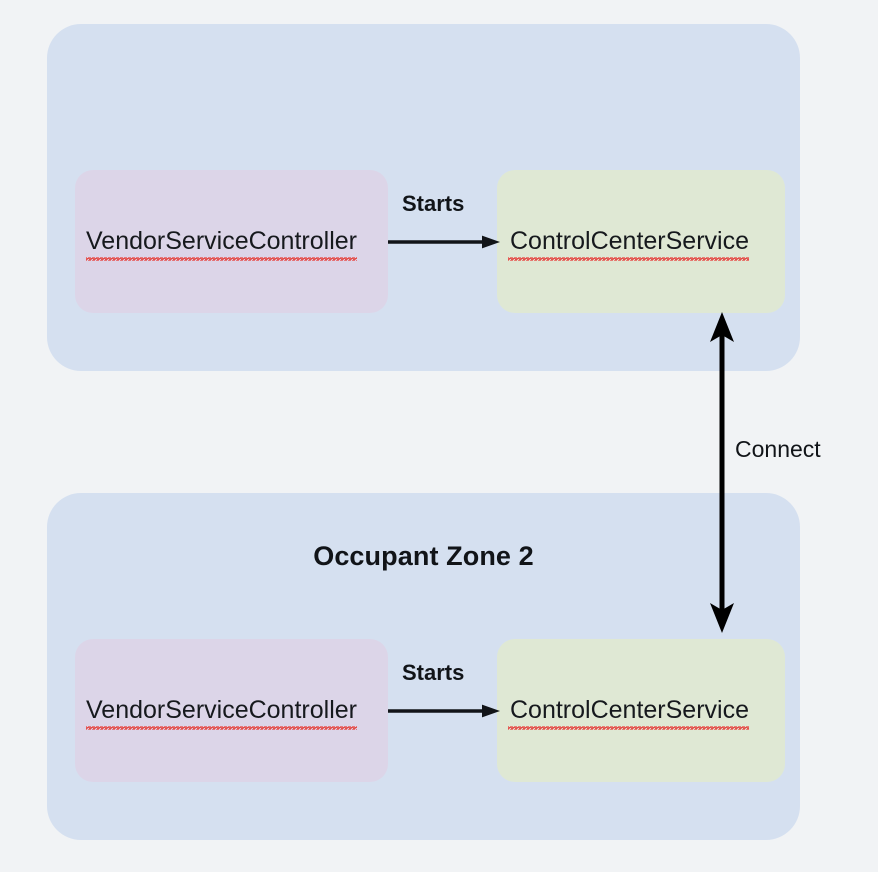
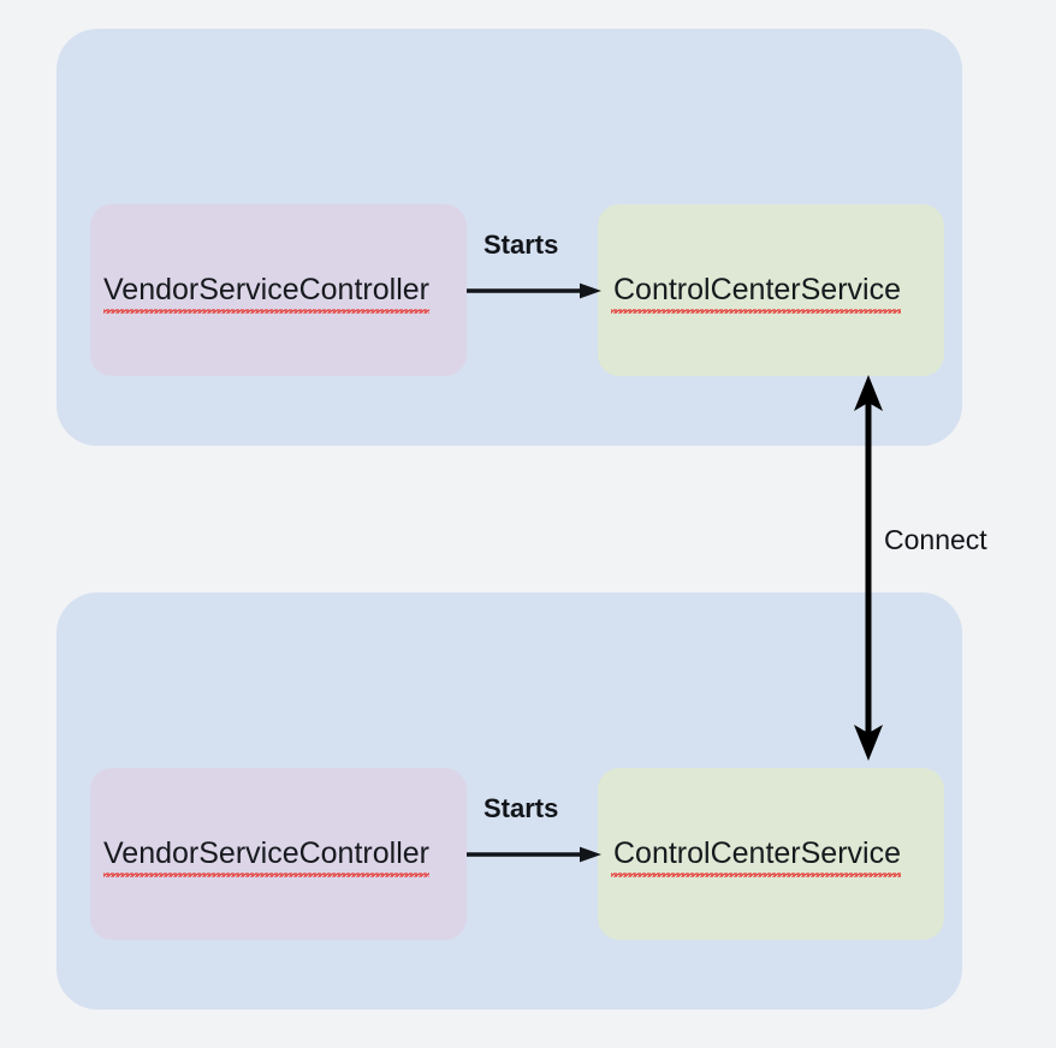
  VendorServiceController
  ControlCenterService
  Starts
- Occupant Zone 2
  VendorServiceController
  ControlCenterService
  Starts
  Connect
